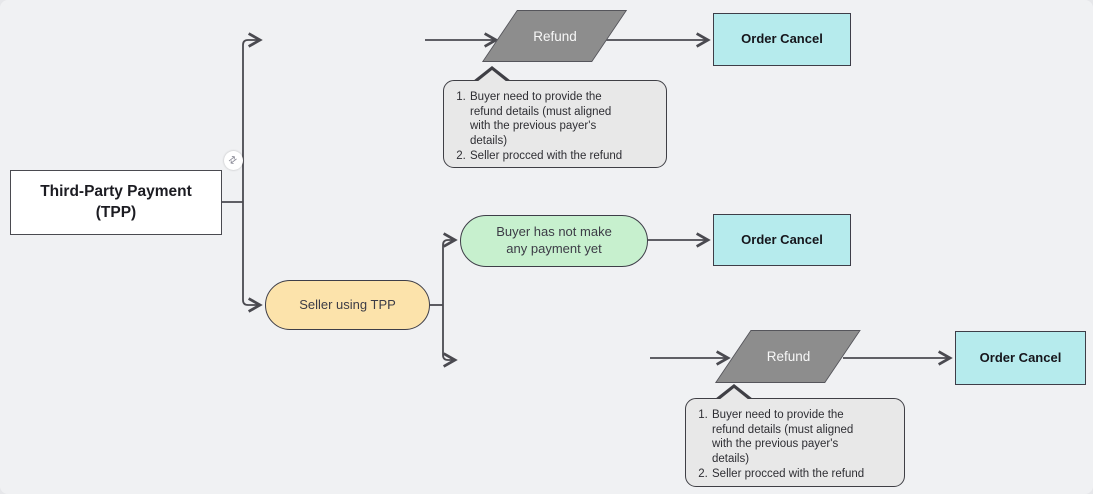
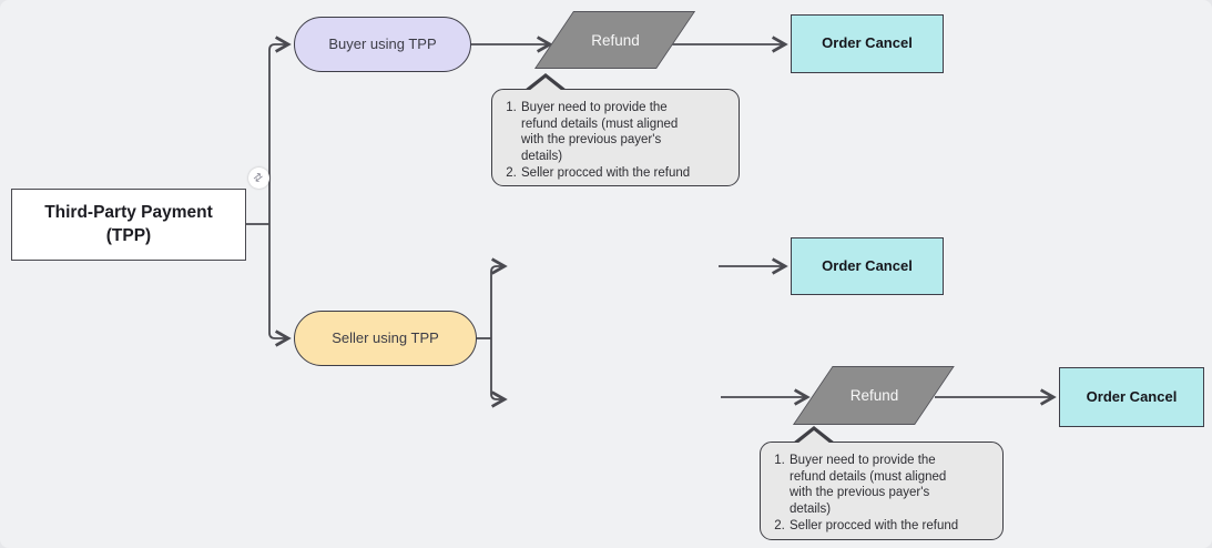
  Third-Party Payment
  (TPP)
+ Buyer using TPP
  Seller using TPP
- Buyer has not make
- any payment yet
  Refund
  Refund
  Order Cancel
  Order Cancel
  Order Cancel
  Buyer need to provide the
  refund details (must aligned
  with the previous payer's
  details)
  Seller procced with the refund
  Buyer need to provide the
  refund details (must aligned
  with the previous payer's
  details)
  Seller procced with the refund
